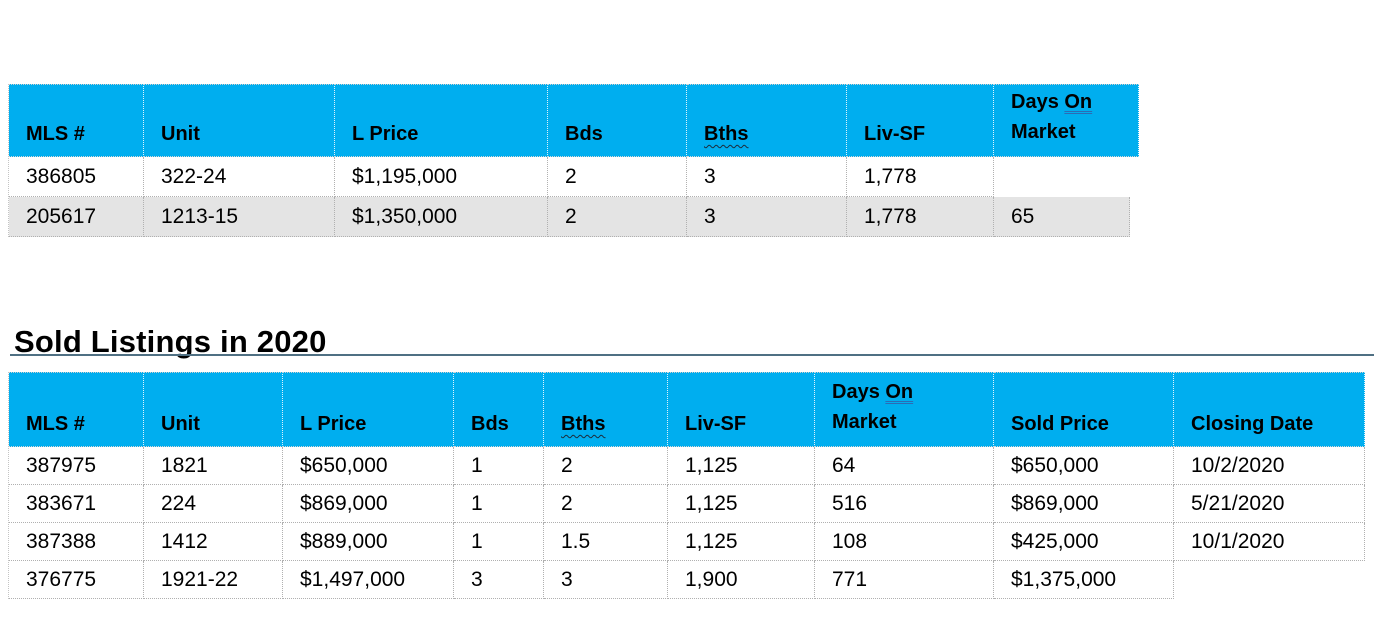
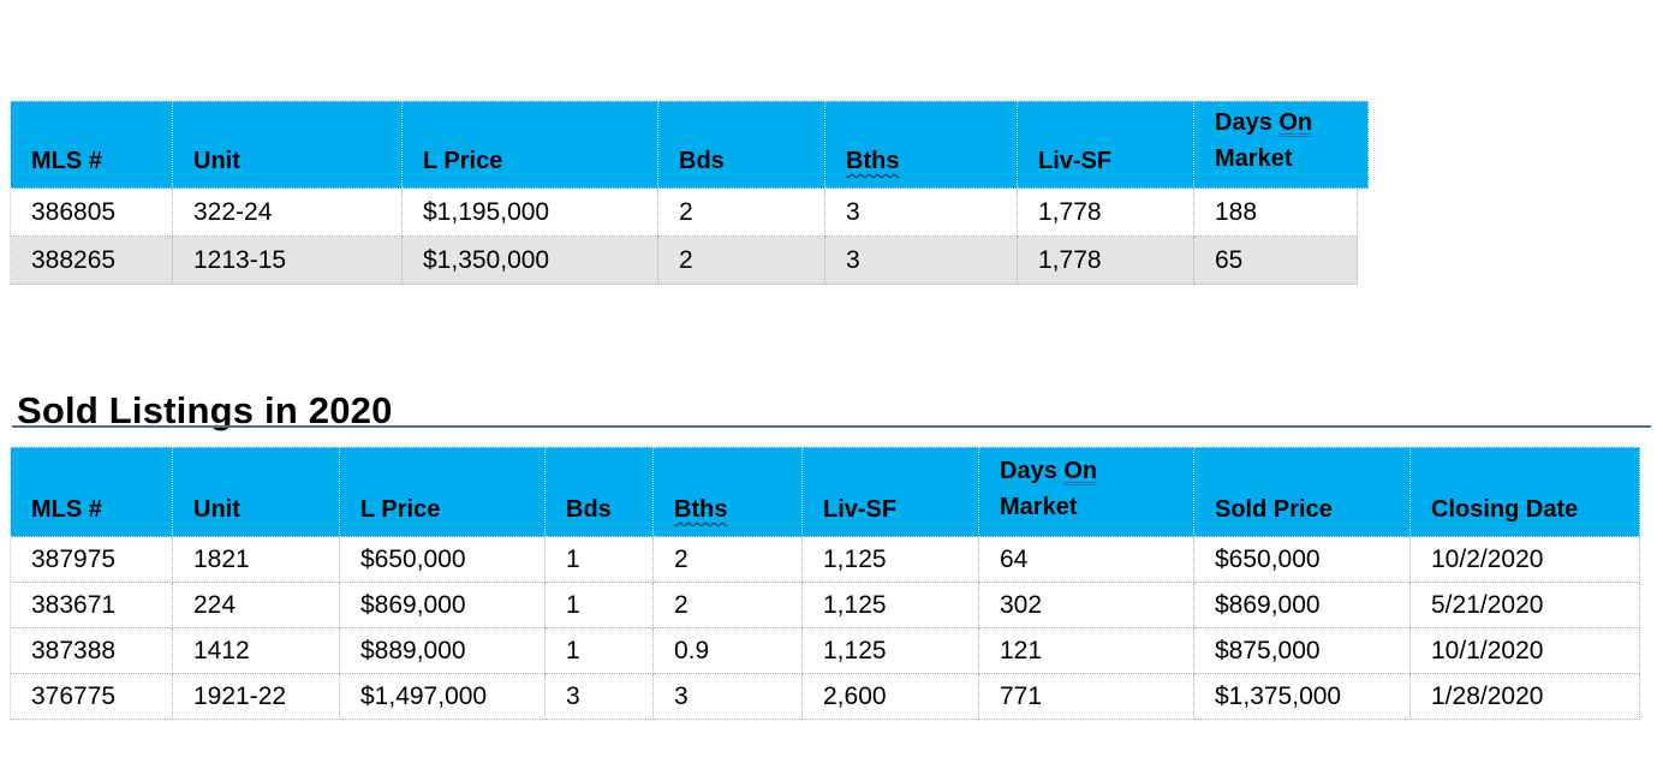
  MLS #
  Unit
  L Price
  Bds
  Bths
  Liv-SF
  Days On
  Market
  386805
  322-24
  $1,195,000
  2
  3
  1,778
+ 188
- 205617
+ 388265
  1213-15
  $1,350,000
  2
  3
  1,778
  65
  Sold Listings in 2020
  MLS #
  Unit
  L Price
  Bds
  Bths
  Liv-SF
  Days On
  Market
  Sold Price
  Closing Date
  387975
  1821
  $650,000
  1
  2
  1,125
  64
  $650,000
  10/2/2020
  383671
  224
  $869,000
  1
  2
  1,125
- 516
+ 302
  $869,000
  5/21/2020
  387388
  1412
  $889,000
  1
- 1.5
+ 0.9
  1,125
- 108
+ 121
- $425,000
+ $875,000
  10/1/2020
  376775
  1921-22
  $1,497,000
  3
  3
- 1,900
+ 2,600
  771
  $1,375,000
+ 1/28/2020
